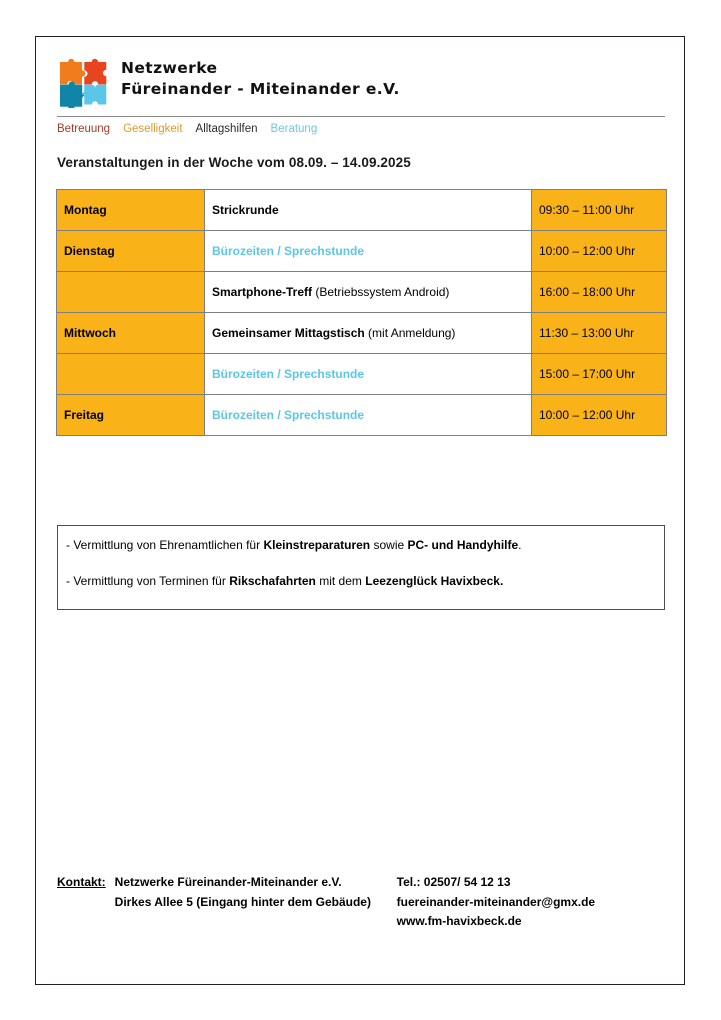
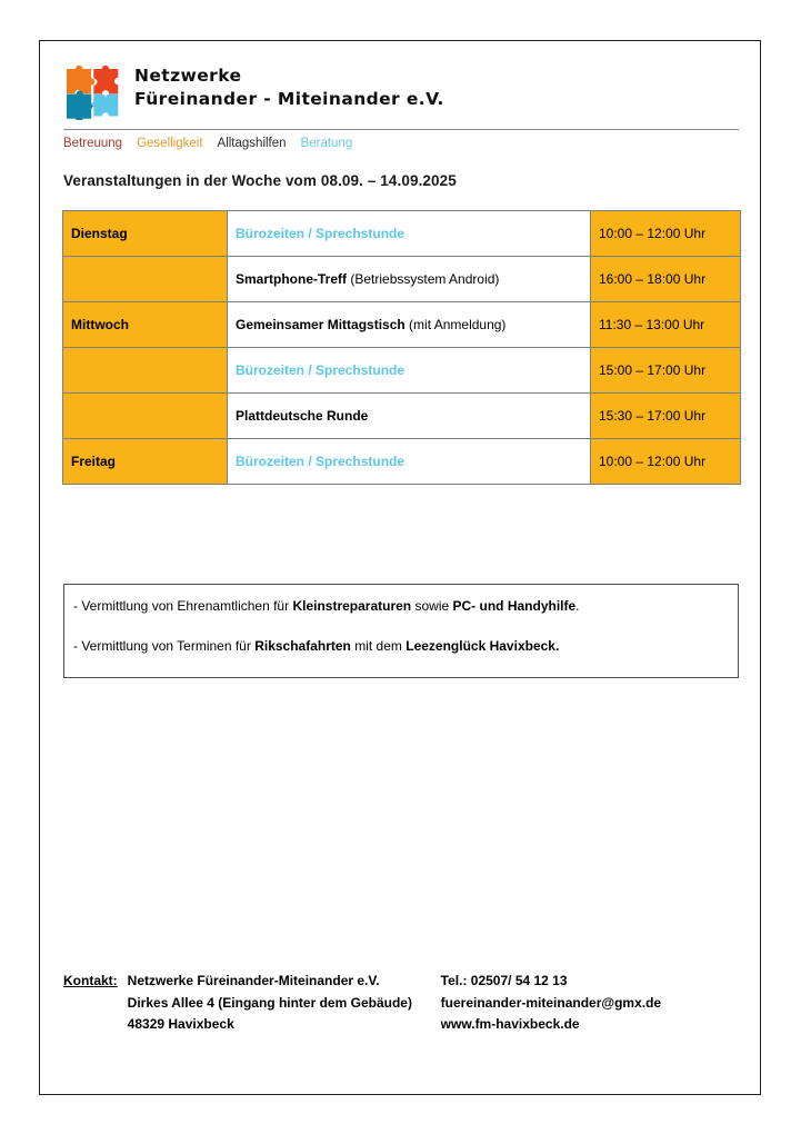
  Netzwerke
  Füreinander - Miteinander e.V.
  Betreuung Geselligkeit Alltagshilfen Beratung
  Veranstaltungen in der Woche vom 08.09. – 14.09.2025
- Montag	Strickrunde	09:30 – 11:00 Uhr
  Dienstag	Bürozeiten / Sprechstunde	10:00 – 12:00 Uhr
  	Smartphone-Treff (Betriebssystem Android)	16:00 – 18:00 Uhr
  Mittwoch	Gemeinsamer Mittagstisch (mit Anmeldung)	11:30 – 13:00 Uhr
  	Bürozeiten / Sprechstunde	15:00 – 17:00 Uhr
+ 	Plattdeutsche Runde	15:30 – 17:00 Uhr
  Freitag	Bürozeiten / Sprechstunde	10:00 – 12:00 Uhr
  - Vermittlung von Ehrenamtlichen für Kleinstreparaturen sowie PC- und Handyhilfe.
  - Vermittlung von Terminen für Rikschafahrten mit dem Leezenglück Havixbeck.
  Kontakt:
  Netzwerke Füreinander-Miteinander e.V.
- Dirkes Allee 5 (Eingang hinter dem Gebäude)
+ Dirkes Allee 4 (Eingang hinter dem Gebäude)
+ 48329 Havixbeck
  Tel.: 02507/ 54 12 13
  fuereinander-miteinander@gmx.de
  www.fm-havixbeck.de
